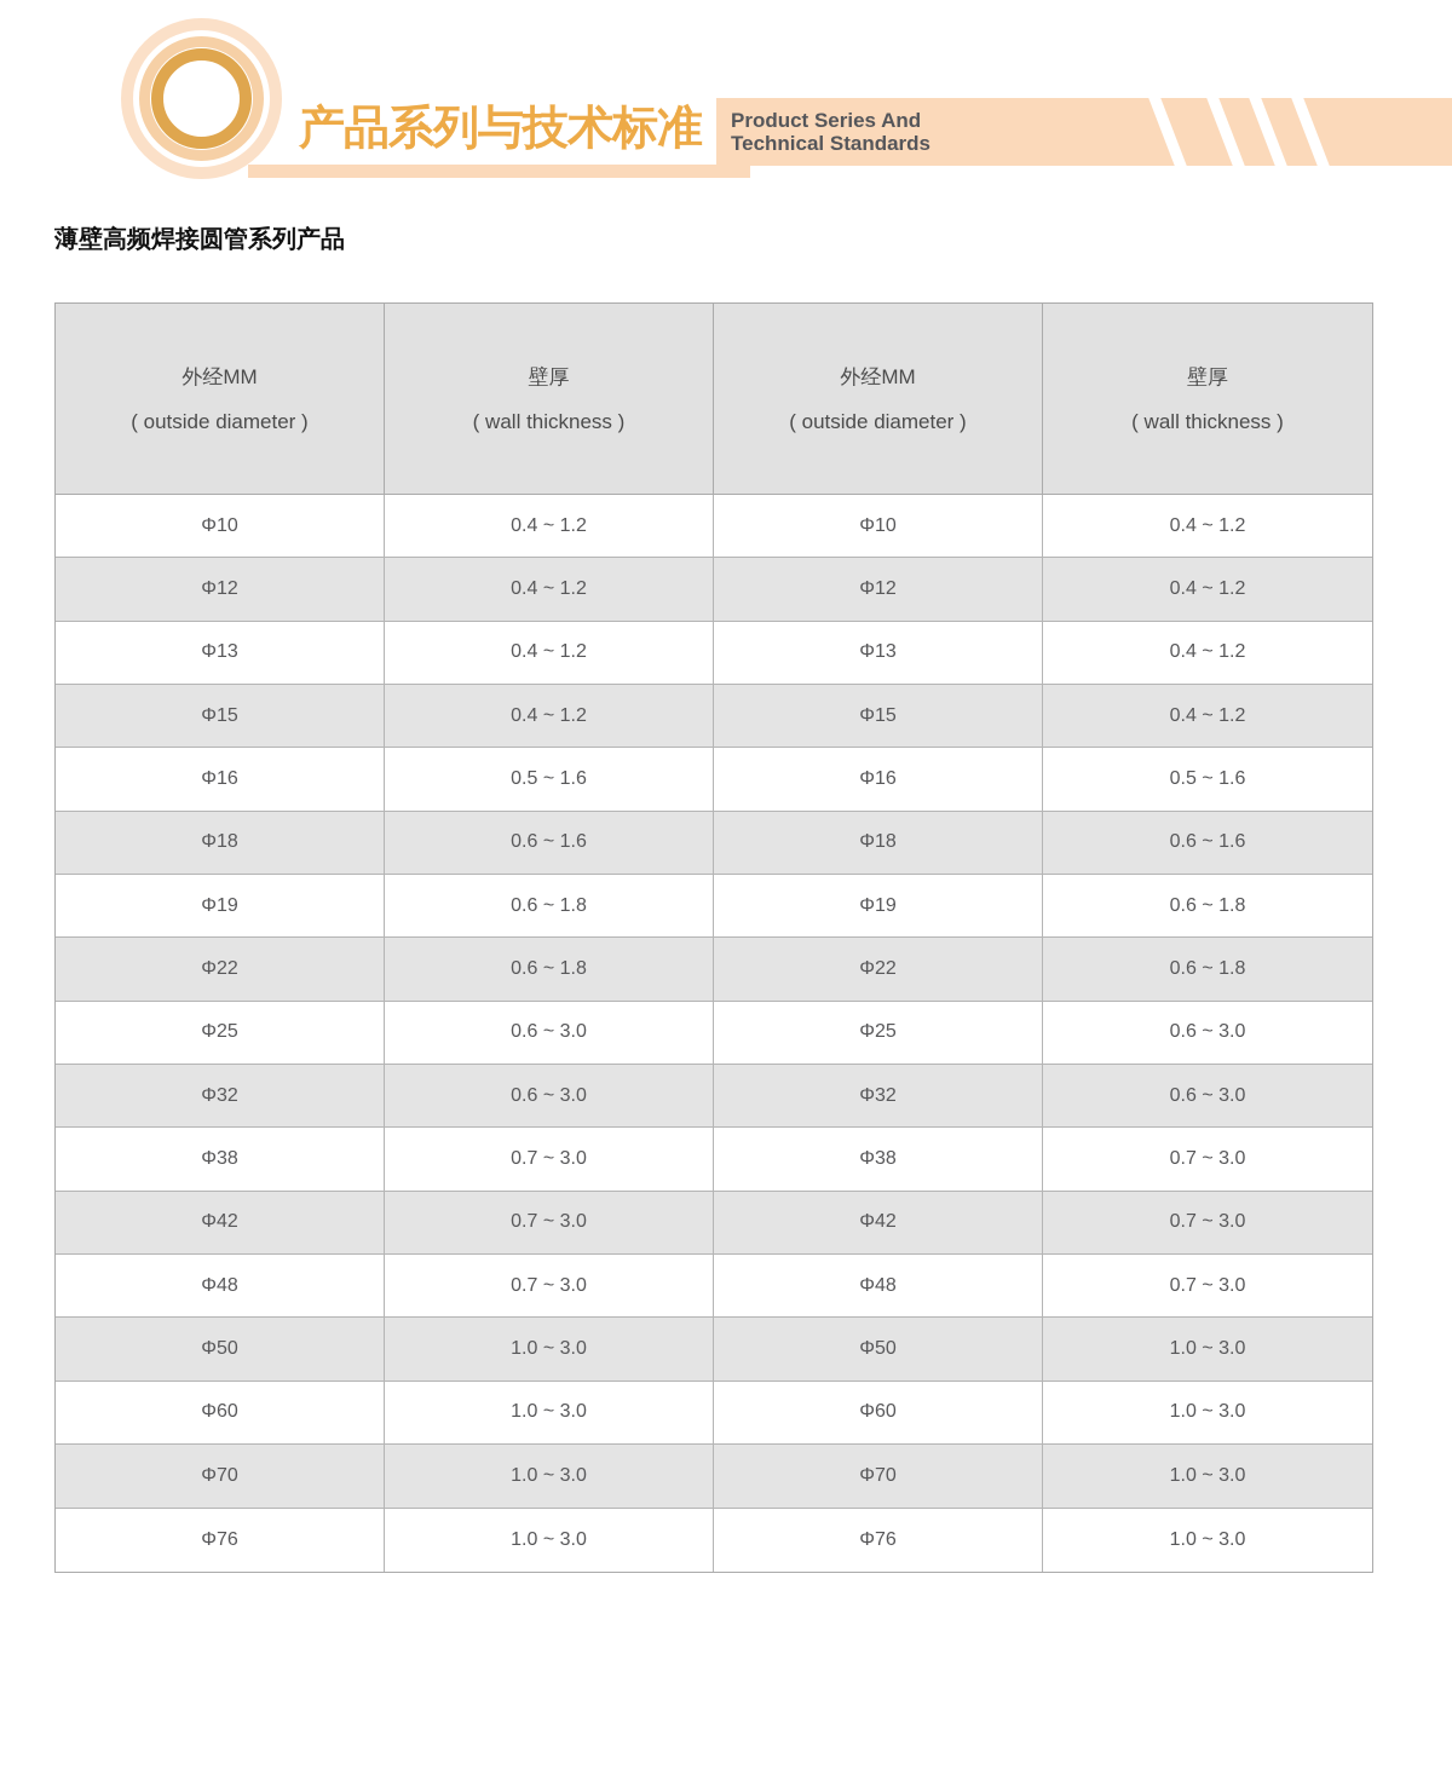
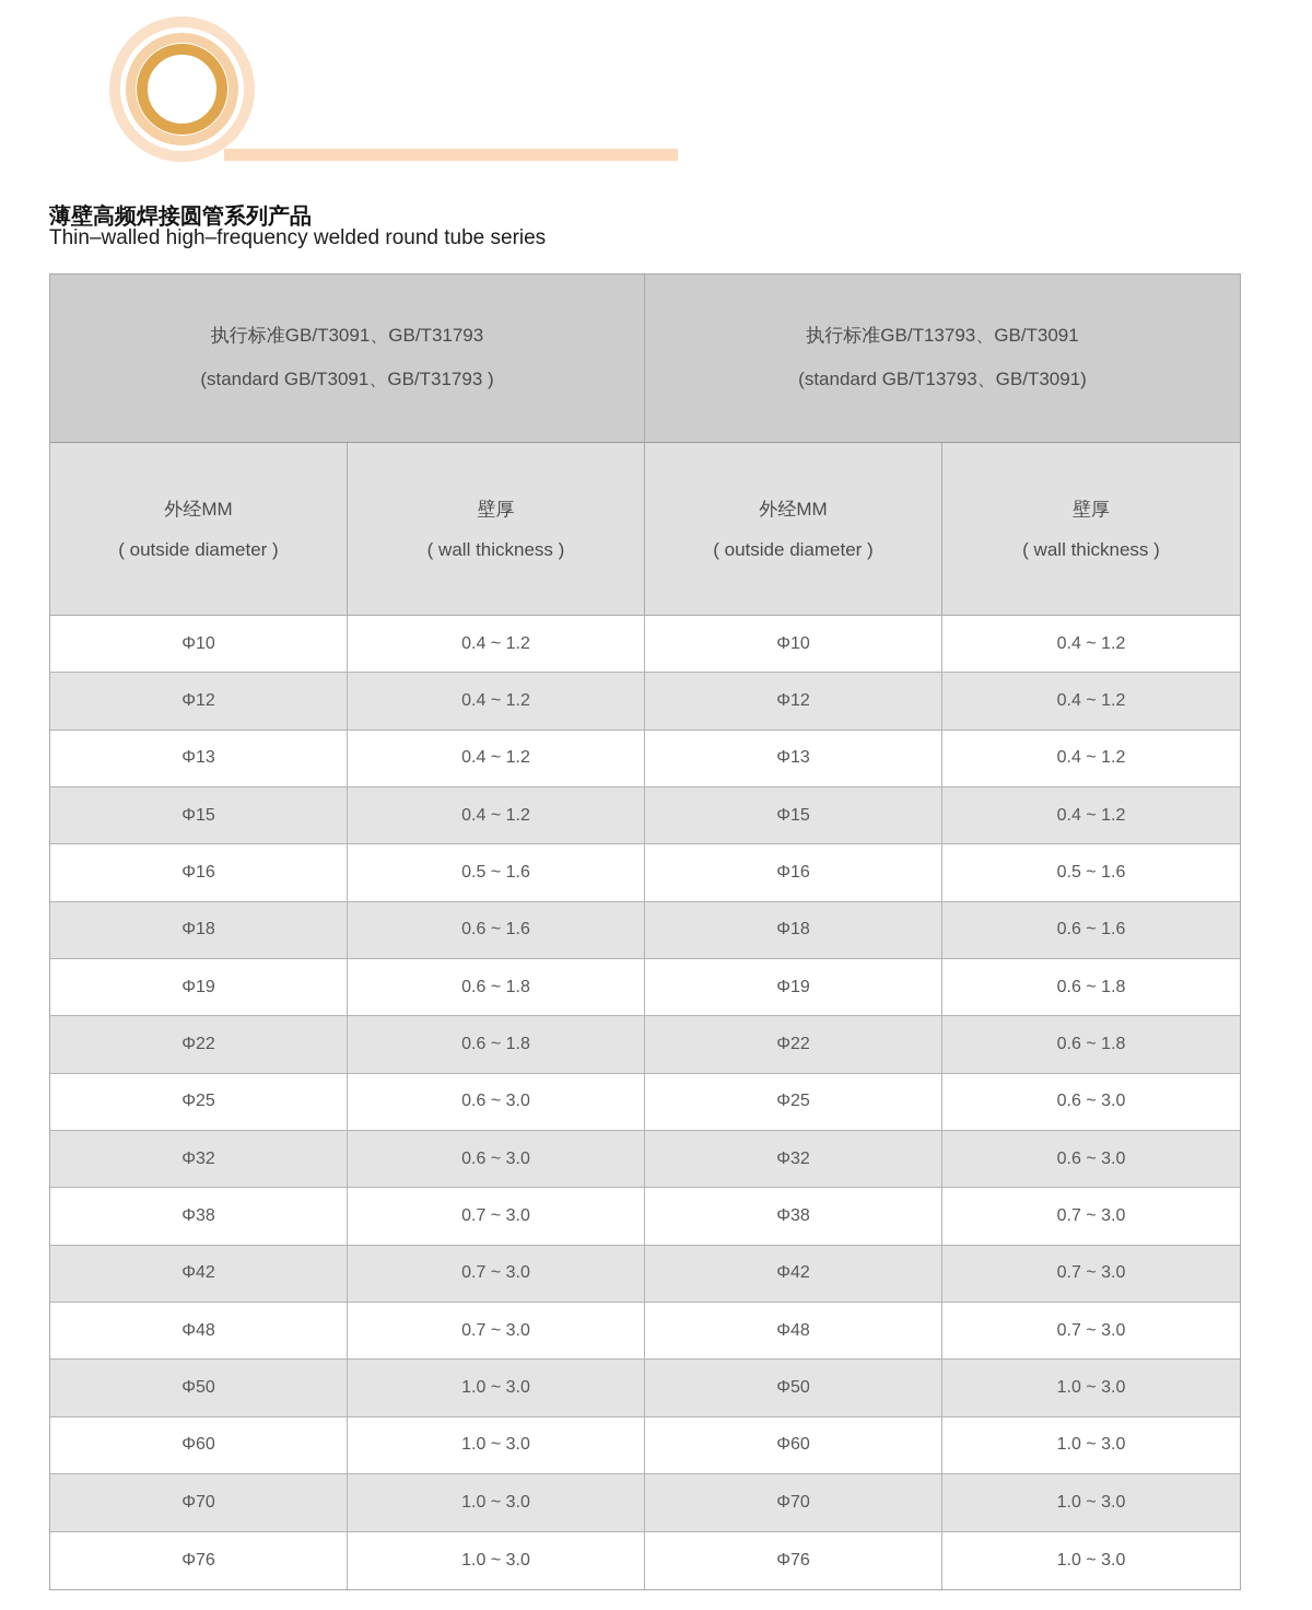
- 产品系列与技术标准
- Product Series And
- Technical Standards
  薄壁高频焊接圆管系列产品
+ Thin–walled high–frequency welded round tube series
+ 执行标准GB/T3091、GB/T31793
+ (standard GB/T3091、GB/T31793 )
+ 执行标准GB/T13793、GB/T3091
+ (standard GB/T13793、GB/T3091)
  外经MM
  ( outside diameter )
  壁厚
  ( wall thickness )
  外经MM
  ( outside diameter )
  壁厚
  ( wall thickness )
  Φ10
  0.4 ~ 1.2
  Φ10
  0.4 ~ 1.2
  Φ12
  0.4 ~ 1.2
  Φ12
  0.4 ~ 1.2
  Φ13
  0.4 ~ 1.2
  Φ13
  0.4 ~ 1.2
  Φ15
  0.4 ~ 1.2
  Φ15
  0.4 ~ 1.2
  Φ16
  0.5 ~ 1.6
  Φ16
  0.5 ~ 1.6
  Φ18
  0.6 ~ 1.6
  Φ18
  0.6 ~ 1.6
  Φ19
  0.6 ~ 1.8
  Φ19
  0.6 ~ 1.8
  Φ22
  0.6 ~ 1.8
  Φ22
  0.6 ~ 1.8
  Φ25
  0.6 ~ 3.0
  Φ25
  0.6 ~ 3.0
  Φ32
  0.6 ~ 3.0
  Φ32
  0.6 ~ 3.0
  Φ38
  0.7 ~ 3.0
  Φ38
  0.7 ~ 3.0
  Φ42
  0.7 ~ 3.0
  Φ42
  0.7 ~ 3.0
  Φ48
  0.7 ~ 3.0
  Φ48
  0.7 ~ 3.0
  Φ50
  1.0 ~ 3.0
  Φ50
  1.0 ~ 3.0
  Φ60
  1.0 ~ 3.0
  Φ60
  1.0 ~ 3.0
  Φ70
  1.0 ~ 3.0
  Φ70
  1.0 ~ 3.0
  Φ76
  1.0 ~ 3.0
  Φ76
  1.0 ~ 3.0
